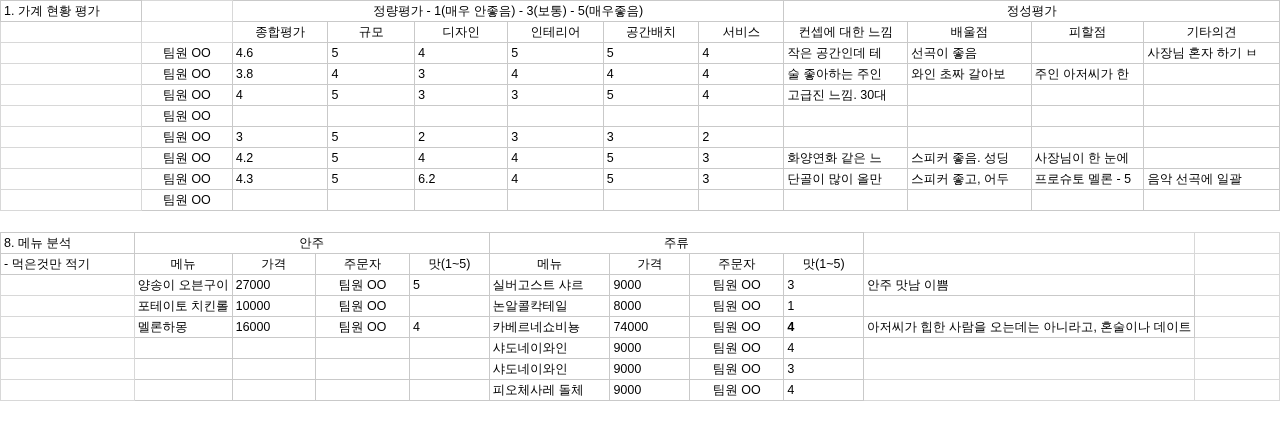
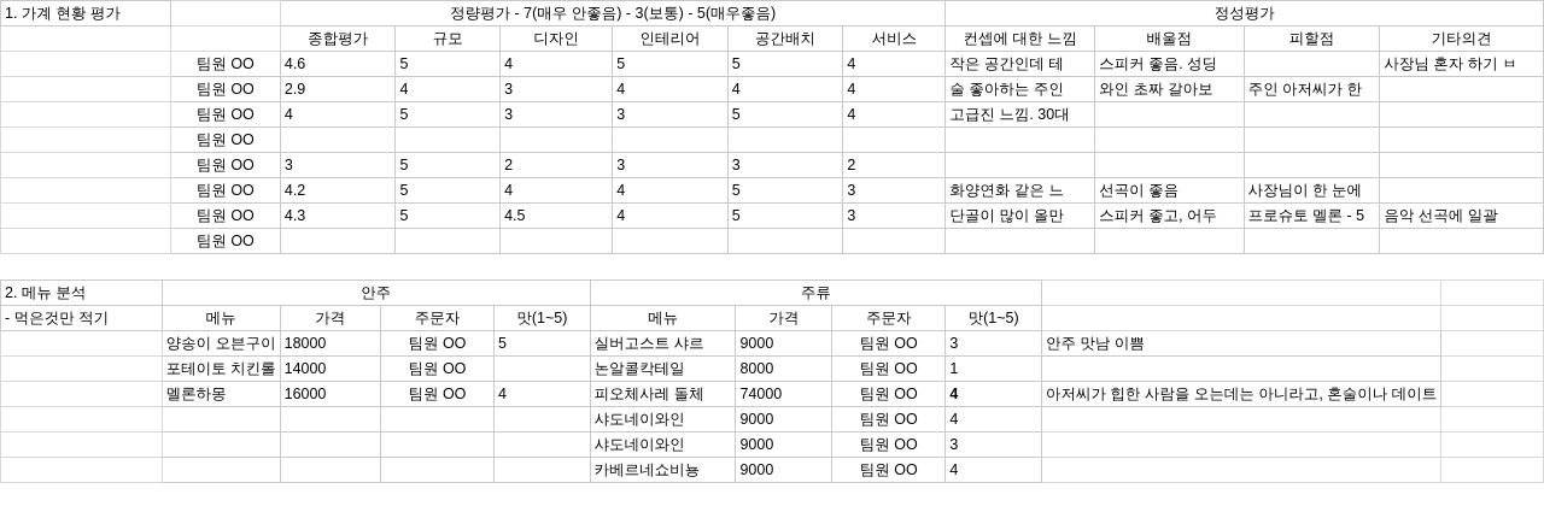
- 1. 가계 현황 평가		정량평가 - 1(매우 안좋음) - 3(보통) - 5(매우좋음)	정성평가
+ 1. 가계 현황 평가		정량평가 - 7(매우 안좋음) - 3(보통) - 5(매우좋음)	정성평가
  		종합평가	규모	디자인	인테리어	공간배치	서비스	컨셉에 대한 느낌	배울점	피할점	기타의견
- 	팀원 OO	4.6	5	4	5	5	4	작은 공간인데 테	선곡이 좋음		사장님 혼자 하기 ㅂ
+ 	팀원 OO	4.6	5	4	5	5	4	작은 공간인데 테	스피커 좋음. 성딩		사장님 혼자 하기 ㅂ
- 	팀원 OO	3.8	4	3	4	4	4	술 좋아하는 주인	와인 초짜 갈아보	주인 아저씨가 한
+ 	팀원 OO	2.9	4	3	4	4	4	술 좋아하는 주인	와인 초짜 갈아보	주인 아저씨가 한
  	팀원 OO	4	5	3	3	5	4	고급진 느낌. 30대
  	팀원 OO
  	팀원 OO	3	5	2	3	3	2
- 	팀원 OO	4.2	5	4	4	5	3	화양연화 같은 느	스피커 좋음. 성딩	사장님이 한 눈에
+ 	팀원 OO	4.2	5	4	4	5	3	화양연화 같은 느	선곡이 좋음	사장님이 한 눈에
- 	팀원 OO	4.3	5	6.2	4	5	3	단골이 많이 올만	스피커 좋고, 어두	프로슈토 멜론 - 5	음악 선곡에 일괄
+ 	팀원 OO	4.3	5	4.5	4	5	3	단골이 많이 올만	스피커 좋고, 어두	프로슈토 멜론 - 5	음악 선곡에 일괄
  	팀원 OO
- 8. 메뉴 분석	안주	주류
+ 2. 메뉴 분석	안주	주류
  - 먹은것만 적기	메뉴	가격	주문자	맛(1~5)	메뉴	가격	주문자	맛(1~5)
- 	양송이 오븐구이	27000	팀원 OO	5	실버고스트 샤르	9000	팀원 OO	3	안주 맛남 이쁨
+ 	양송이 오븐구이	18000	팀원 OO	5	실버고스트 샤르	9000	팀원 OO	3	안주 맛남 이쁨
- 	포테이토 치킨롤	10000	팀원 OO		논알콜칵테일	8000	팀원 OO	1
+ 	포테이토 치킨롤	14000	팀원 OO		논알콜칵테일	8000	팀원 OO	1
- 	멜론하몽	16000	팀원 OO	4	카베르네쇼비뇽	74000	팀원 OO	4	아저씨가 힙한 사람을 오는데는 아니라고, 혼술이나 데이트
+ 	멜론하몽	16000	팀원 OO	4	피오체사레 돌체	74000	팀원 OO	4	아저씨가 힙한 사람을 오는데는 아니라고, 혼술이나 데이트
  					샤도네이와인	9000	팀원 OO	4
  					샤도네이와인	9000	팀원 OO	3
- 					피오체사레 돌체	9000	팀원 OO	4
+ 					카베르네쇼비뇽	9000	팀원 OO	4
